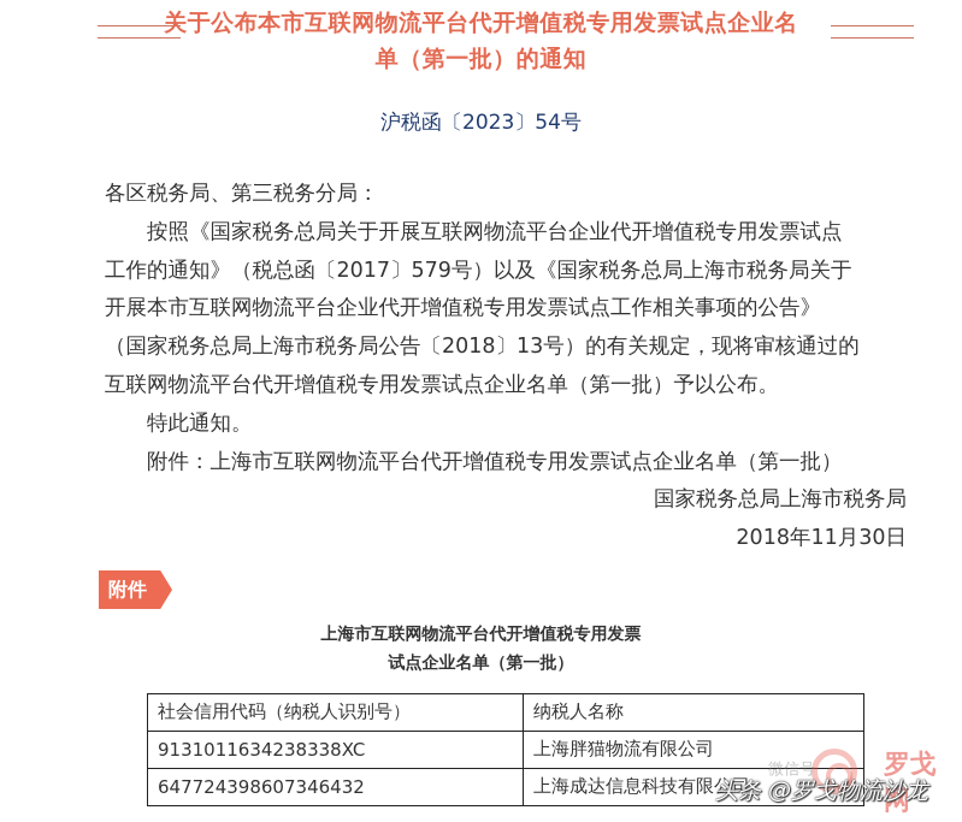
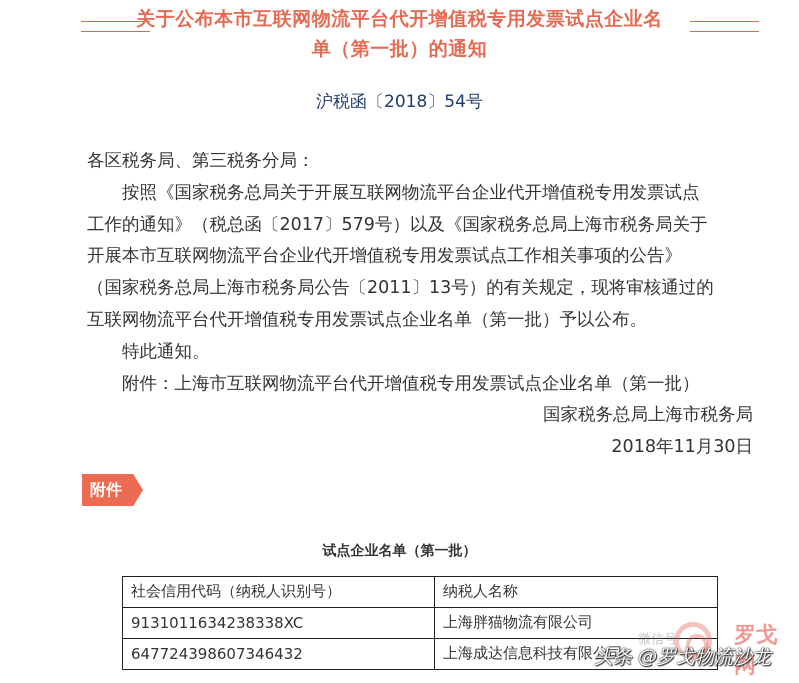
  关于公布本市互联网物流平台代开增值税专用发票试点企业名
  单（第一批）的通知
- 沪税函〔2023〕54号
+ 沪税函〔2018〕54号
  各区税务局、第三税务分局：
  按照《国家税务总局关于开展互联网物流平台企业代开增值税专用发票试点
  工作的通知》（税总函〔2017〕579号）以及《国家税务总局上海市税务局关于
  开展本市互联网物流平台企业代开增值税专用发票试点工作相关事项的公告》
- （国家税务总局上海市税务局公告〔2018〕13号）的有关规定，现将审核通过的
+ （国家税务总局上海市税务局公告〔2011〕13号）的有关规定，现将审核通过的
  互联网物流平台代开增值税专用发票试点企业名单（第一批）予以公布。
  特此通知。
  附件：上海市互联网物流平台代开增值税专用发票试点企业名单（第一批）
  国家税务总局上海市税务局
  2018年11月30日
  附件
- 上海市互联网物流平台代开增值税专用发票
  试点企业名单（第一批）
  社会信用代码（纳税人识别号）	纳税人名称
  9131011634238338XC	上海胖猫物流有限公司
  647724398607346432	上海成达信息科技有限公司
  微信号
  罗戈网
  头条 @罗戈物流沙龙
